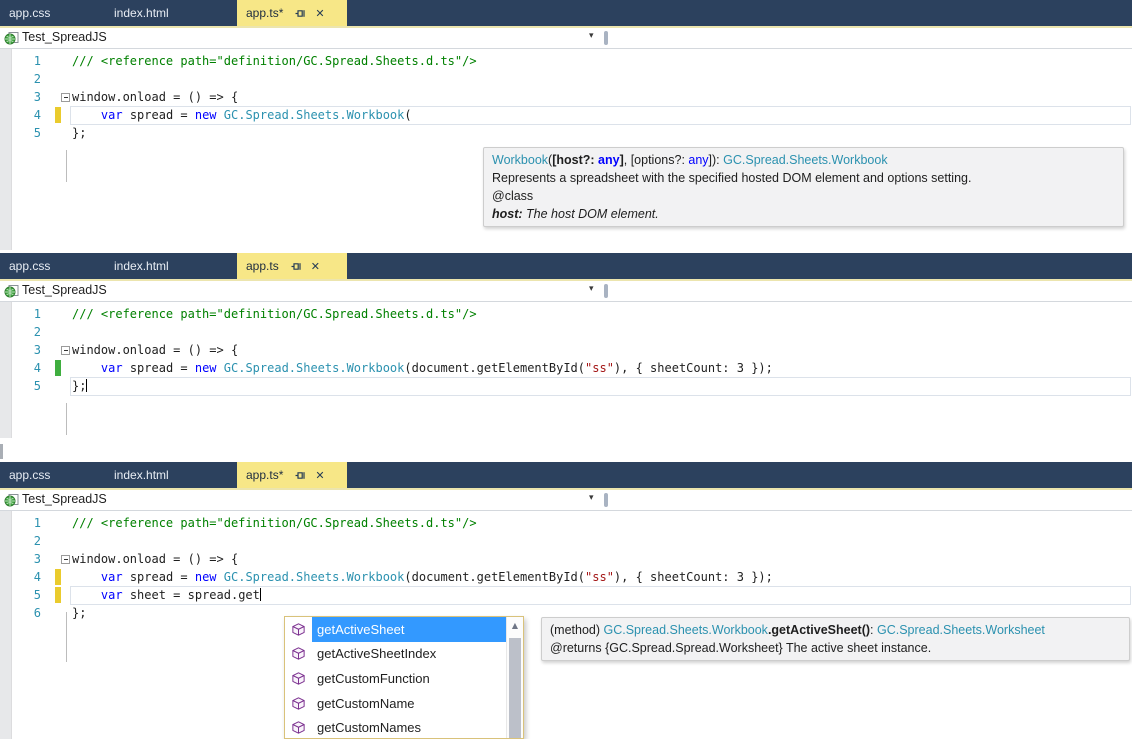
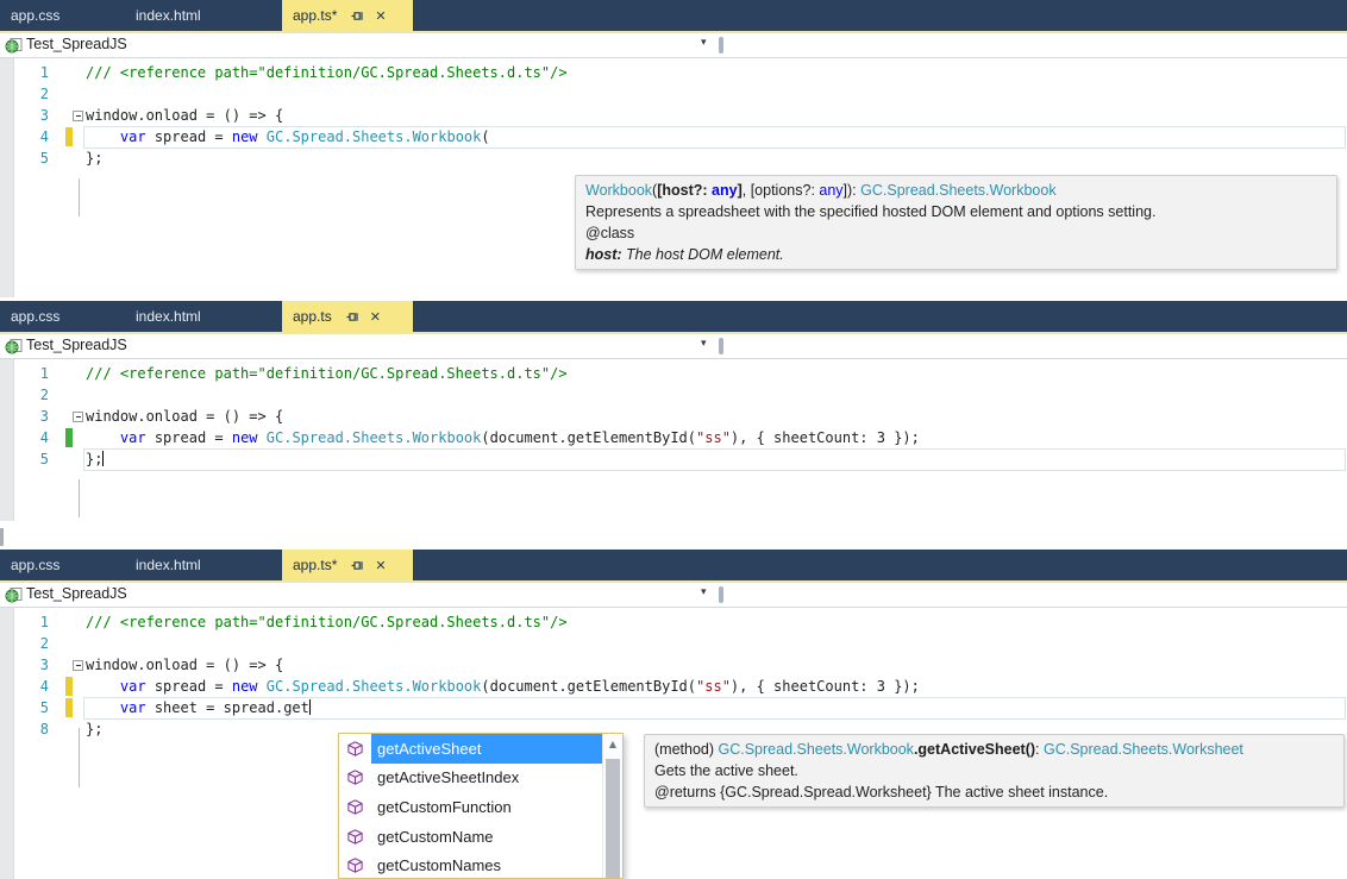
  app.css
  index.html
  app.ts*
  ✕
  Test_SpreadJS
  ▾
  1
  /// <reference path="definition/GC.Spread.Sheets.d.ts"/>
  2
  3
  window.onload = () => {
  4
  var spread = new GC.Spread.Sheets.Workbook(
  5
  };
  Workbook([host?: any], [options?: any]): GC.Spread.Sheets.Workbook
  Represents a spreadsheet with the specified hosted DOM element and options setting.
  @class
  host: The host DOM element.
  app.css
  index.html
  app.ts
  ✕
  Test_SpreadJS
  ▾
  1
  /// <reference path="definition/GC.Spread.Sheets.d.ts"/>
  2
  3
  window.onload = () => {
  4
  var spread = new GC.Spread.Sheets.Workbook(document.getElementById("ss"), { sheetCount: 3 });
  5
  };
  app.css
  index.html
  app.ts*
  ✕
  Test_SpreadJS
  ▾
  1
  /// <reference path="definition/GC.Spread.Sheets.d.ts"/>
  2
  3
  window.onload = () => {
  4
  var spread = new GC.Spread.Sheets.Workbook(document.getElementById("ss"), { sheetCount: 3 });
  5
  var sheet = spread.get
- 6
+ 8
  };
  (method) GC.Spread.Sheets.Workbook.getActiveSheet(): GC.Spread.Sheets.Worksheet
+ Gets the active sheet.
  @returns {GC.Spread.Spread.Worksheet} The active sheet instance.
  getActiveSheet
  getActiveSheetIndex
  getCustomFunction
  getCustomName
  getCustomNames
  ▲
